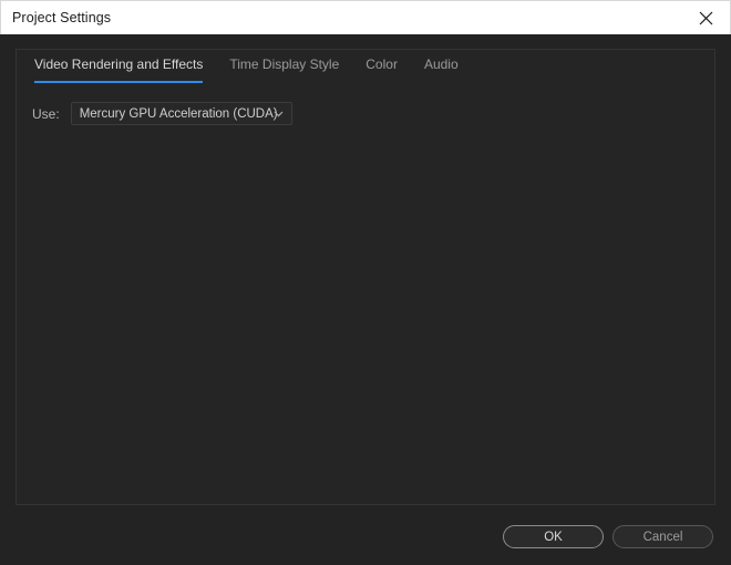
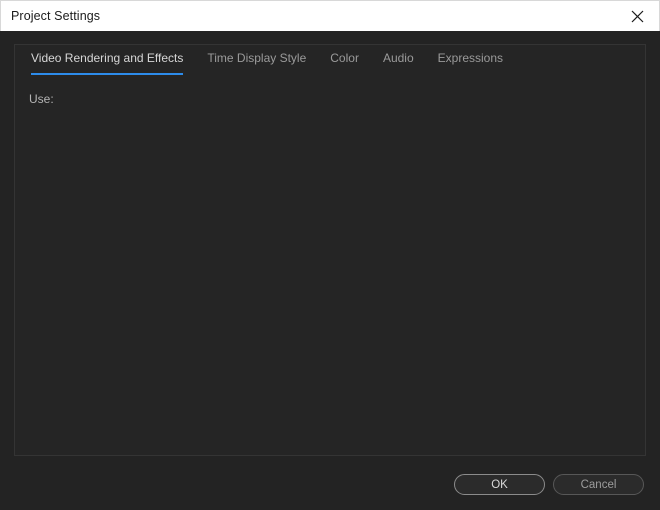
  Project Settings
  Video Rendering and Effects
  Time Display Style
  Color
  Audio
+ Expressions
  Use:
- Mercury GPU Acceleration (CUDA)
  OK
  Cancel
